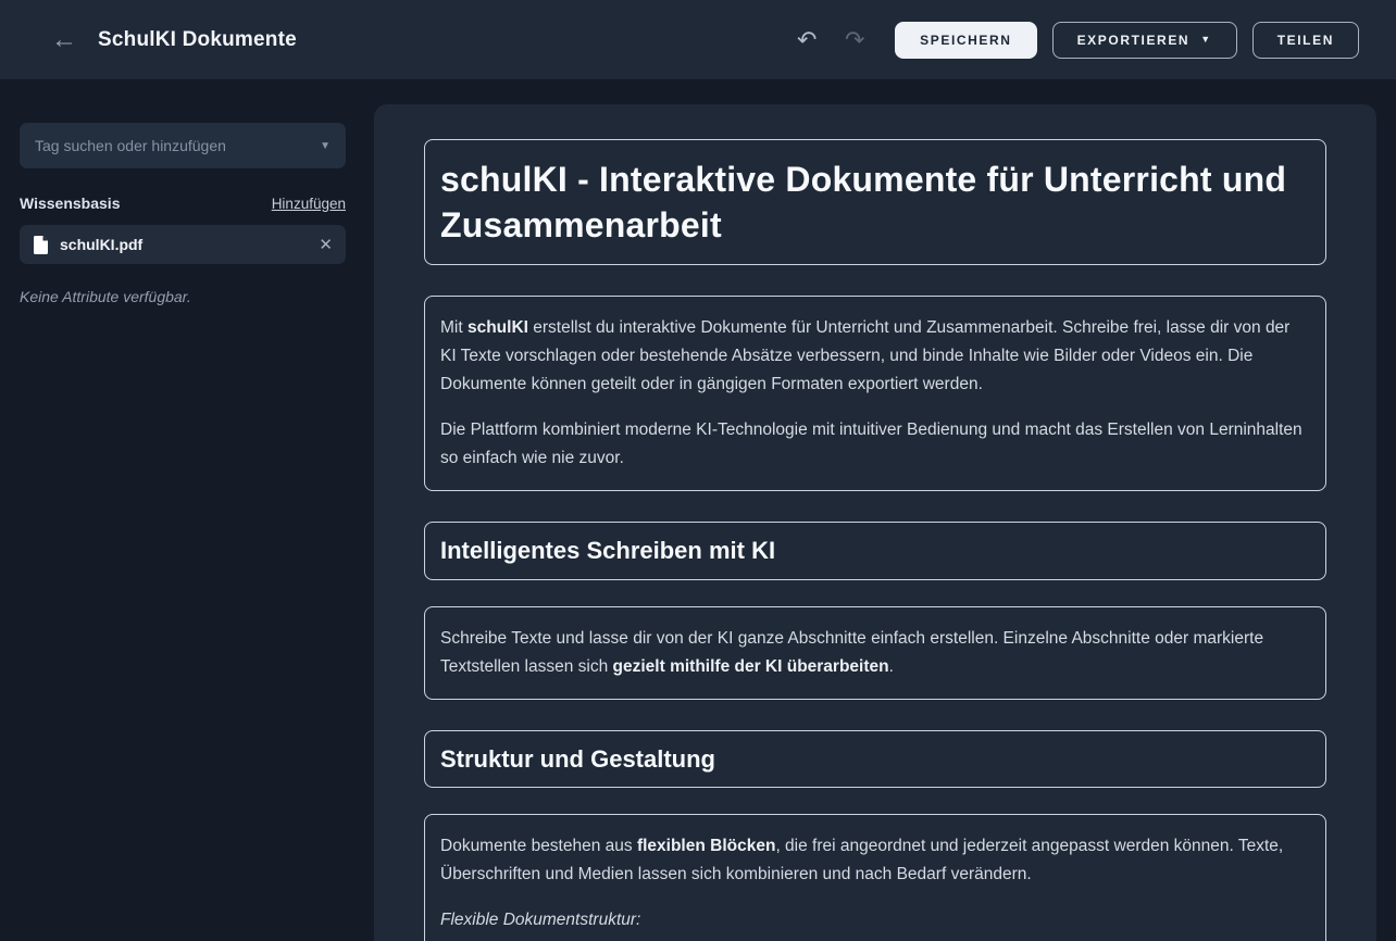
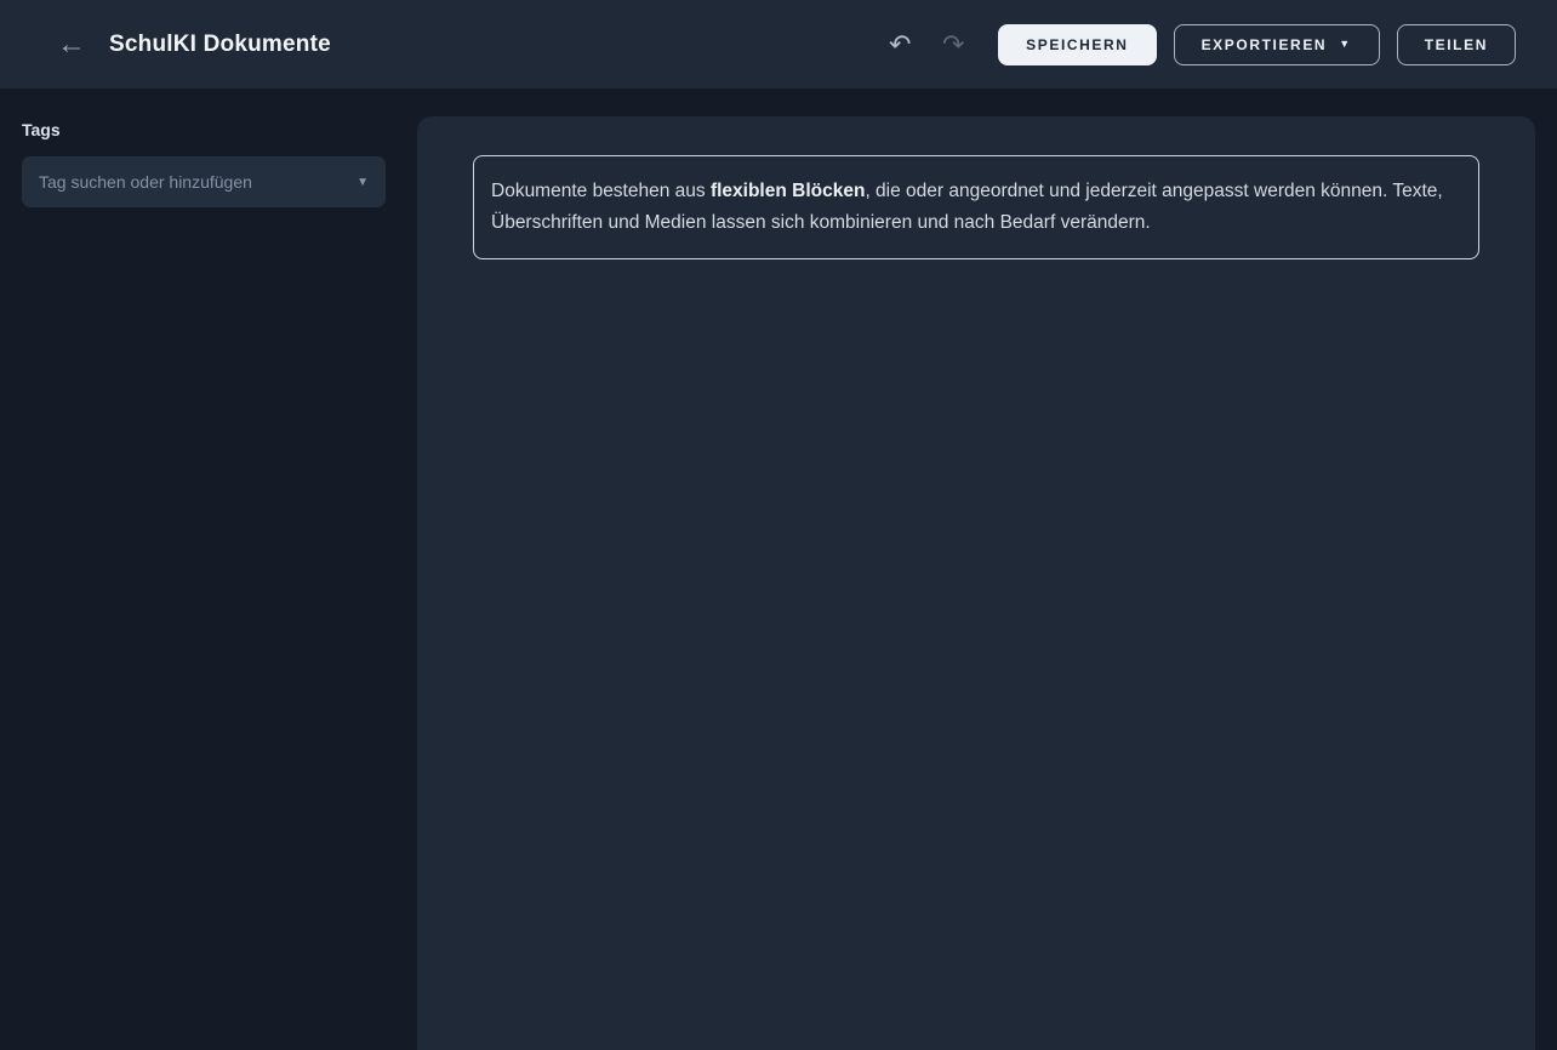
  ←
  SchulKI Dokumente
  ↶
  ↷
  SPEICHERN
  EXPORTIEREN
  ▼
  TEILEN
+ Tags
  Tag suchen oder hinzufügen
  ▼
- Wissensbasis
- Hinzufügen
- schulKI.pdf
- ✕
- Keine Attribute verfügbar.
- schulKI - Interaktive Dokumente für Unterricht und Zusammenarbeit
- Mit schulKI erstellst du interaktive Dokumente für Unterricht und Zusammenarbeit. Schreibe frei, lasse dir von der KI Texte vorschlagen oder bestehende Absätze verbessern, und binde Inhalte wie Bilder oder Videos ein. Die Dokumente können geteilt oder in gängigen Formaten exportiert werden.
- Die Plattform kombiniert moderne KI-Technologie mit intuitiver Bedienung und macht das Erstellen von Lerninhalten so einfach wie nie zuvor.
- Intelligentes Schreiben mit KI
- Schreibe Texte und lasse dir von der KI ganze Abschnitte einfach erstellen. Einzelne Abschnitte oder markierte Textstellen lassen sich gezielt mithilfe der KI überarbeiten.
- Struktur und Gestaltung
- Dokumente bestehen aus flexiblen Blöcken, die frei angeordnet und jederzeit angepasst werden können. Texte, Überschriften und Medien lassen sich kombinieren und nach Bedarf verändern.
+ Dokumente bestehen aus flexiblen Blöcken, die oder angeordnet und jederzeit angepasst werden können. Texte, Überschriften und Medien lassen sich kombinieren und nach Bedarf verändern.
- Flexible Dokumentstruktur:
